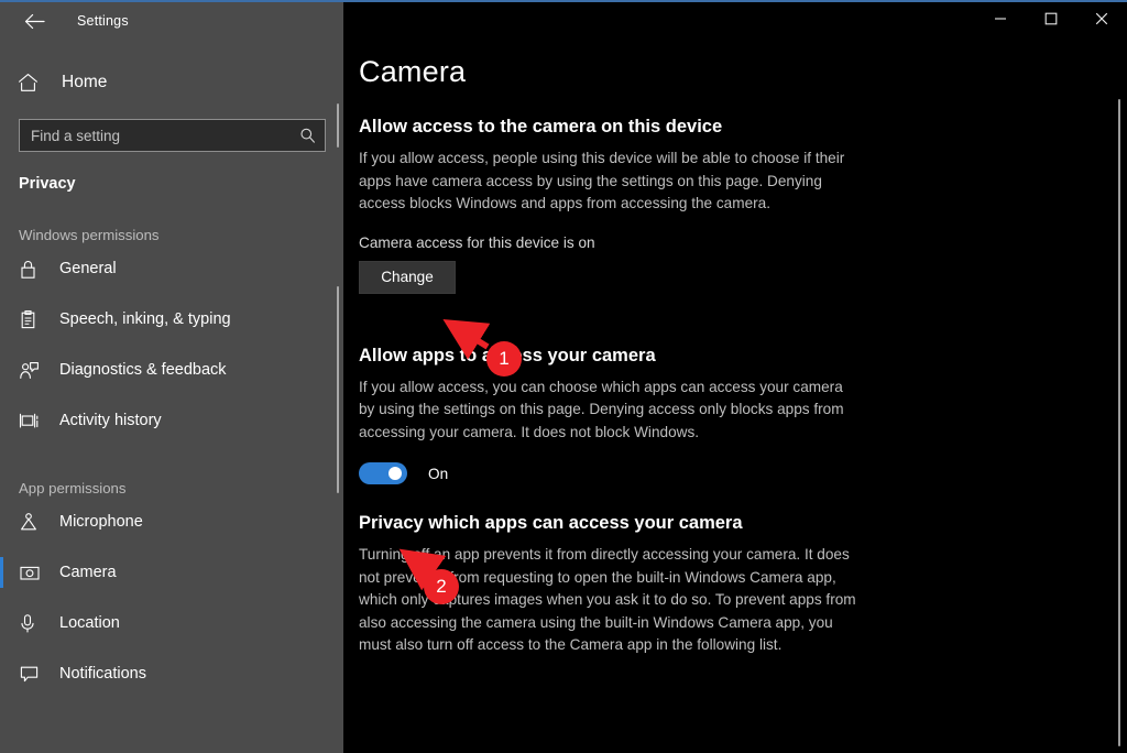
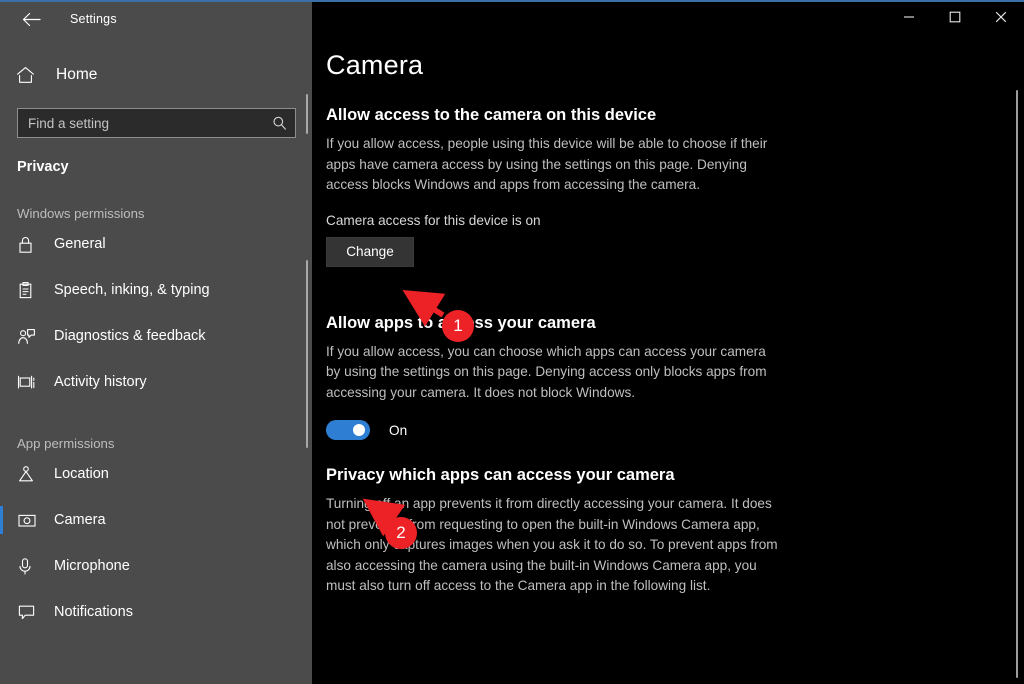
  Settings
  Home
  Find a setting
  Privacy
  Windows permissions
  General
  Speech, inking, & typing
  Diagnostics & feedback
  Activity history
  App permissions
- Microphone
+ Location
  Camera
- Location
+ Microphone
  Notifications
  Camera
  Allow access to the camera on this device
  If you allow access, people using this device will be able to choose if their apps have camera access by using the settings on this page. Denying access blocks Windows and apps from accessing the camera.
  Camera access for this device is on
  Change
  Allow apps toss your camera
  If you allow access, you can choose which apps can access your camera by using the settings on this page. Denying access only blocks apps from accessing your camera. It does not block Windows.
  On
  Privacy which apps can access your camera
  Turning off an app prevents it from directly accessing your camera. It does not preveom requesting to open the built-in Windows Camera app, which onlytures images when you ask it to do so. To prevent apps from also accessing the camera using the built-in Windows Camera app, you must also turn off access to the Camera app in the following list.
  1
  2
